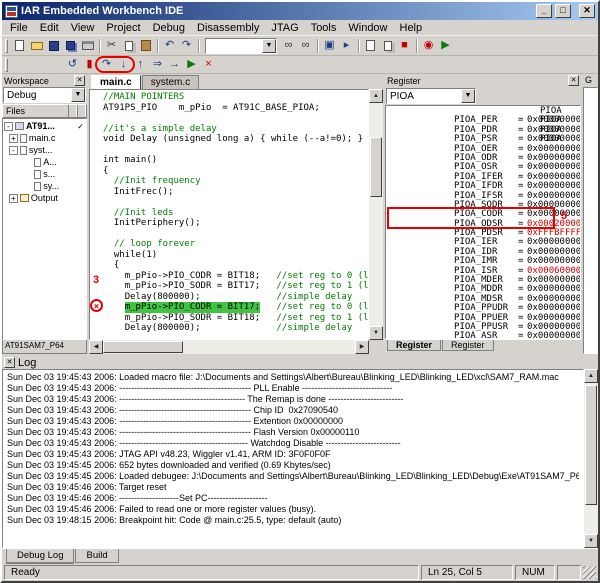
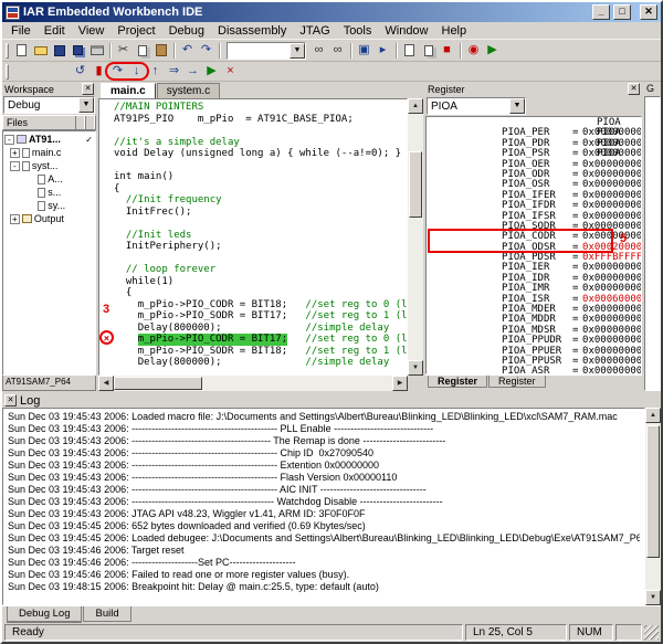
  IAR Embedded Workbench IDE
  _
  □
  ✕
  File
  Edit
  View
  Project
  Debug
  Disassembly
  JTAG
  Tools
  Window
  Help
  ✂
  ↶
  ↷
  ∞
  ∞
  ▣
  ▸
  ■
  ◉
  ▶
  ↺
  ▮
  ↷
  ↓
  ↑
  ⇒
  →
  ▶
  ×
  Workspace
  Debug
  Files
  -
  AT91...
  ✓
  +
  main.c
  -
  syst...
  A...
  s...
  sy...
  +
  Output
  AT91SAM7_P64
  main.c
  system.c
  //MAIN POINTERS
  AT91PS_PIO m_pPio = AT91C_BASE_PIOA;
  //it's a simple delay
  void Delay (unsigned long a) { while (--a!=0); }
  int main()
  {
  //Init frequency
  InitFrec();
  //Init leds
  InitPeriphery();
  // loop forever
  while(1)
  {
  m_pPio->PIO_CODR = BIT18;
  m_pPio->PIO_SODR = BIT17;
  Delay(800000);
  //simple delay
  ×
  m_pPio->PIO_CODR = BIT17;
  m_pPio->PIO_SODR = BIT18;
  Delay(800000);
  //simple delay
  3
  Register
  PIOA
  PIOA_PER = 0x00000000
  PIOA
  PIOA_PDR = 0x00000000
  PIOA
  PIOA_PSR = 0x00000000
  PIOA
  PIOA_OER = 0x00000000
  PIOA
  PIOA_ODR = 0x00000000
  PIOA_OSR = 0x00000000
  PIOA_IFER = 0x00000000
  PIOA_IFDR = 0x00000000
  PIOA_IFSR = 0x00000000
  PIOA_SODR = 0x00000000
  PIOA_CODR = 0x00000000
  PIOA_ODSR = 0x00020000
  PIOA_PDSR = 0xFFFBFFFF
  PIOA_IER = 0x00000000
  PIOA_IDR = 0x00000000
  PIOA_IMR = 0x00000000
  PIOA_ISR = 0x00060000
  PIOA_MDER = 0x00000000
  PIOA_MDDR = 0x00000000
  PIOA_MDSR = 0x00000000
  PIOA_PPUDR = 0x00000000
  PIOA_PPUER = 0x00000000
  PIOA_PPUSR = 0x00000000
  PIOA_ASR = 0x00000000
  5
  Register
  Register
  G
  Log
  Sun Dec 03 19:45:43 2006: Loaded macro file: J:\Documents and Settings\Albert\Bureau\Blinking_LED\Blinking_LED\xcl\SAM7_RAM.mac
  Sun Dec 03 19:45:43 2006: -------------------------------------------- PLL Enable ------------------------------
  Sun Dec 03 19:45:43 2006: ------------------------------------------ The Remap is done -------------------------
  Sun Dec 03 19:45:43 2006: -------------------------------------------- Chip ID 0x27090540
  Sun Dec 03 19:45:43 2006: -------------------------------------------- Extention 0x00000000
  Sun Dec 03 19:45:43 2006: -------------------------------------------- Flash Version 0x00000110
+ Sun Dec 03 19:45:43 2006: -------------------------------------------- AIC INIT --------------------------------
  Sun Dec 03 19:45:43 2006: ------------------------------------------- Watchdog Disable -------------------------
  Sun Dec 03 19:45:43 2006: JTAG API v48.23, Wiggler v1.41, ARM ID: 3F0F0F0F
  Sun Dec 03 19:45:45 2006: 652 bytes downloaded and verified (0.69 Kbytes/sec)
  Sun Dec 03 19:45:45 2006: Loaded debugee: J:\Documents and Settings\Albert\Bureau\Blinking_LED\Blinking_LED\Debug\Exe\AT91SAM7_P6
  Sun Dec 03 19:45:46 2006: Target reset
  Sun Dec 03 19:45:46 2006: --------------------Set PC--------------------
  Sun Dec 03 19:45:46 2006: Failed to read one or more register values (busy).
- Sun Dec 03 19:48:15 2006: Breakpoint hit: Code @ main.c:25.5, type: default (auto)
+ Sun Dec 03 19:48:15 2006: Breakpoint hit: Delay @ main.c:25.5, type: default (auto)
  Debug Log
  Build
  Ready
  Ln 25, Col 5
  NUM
